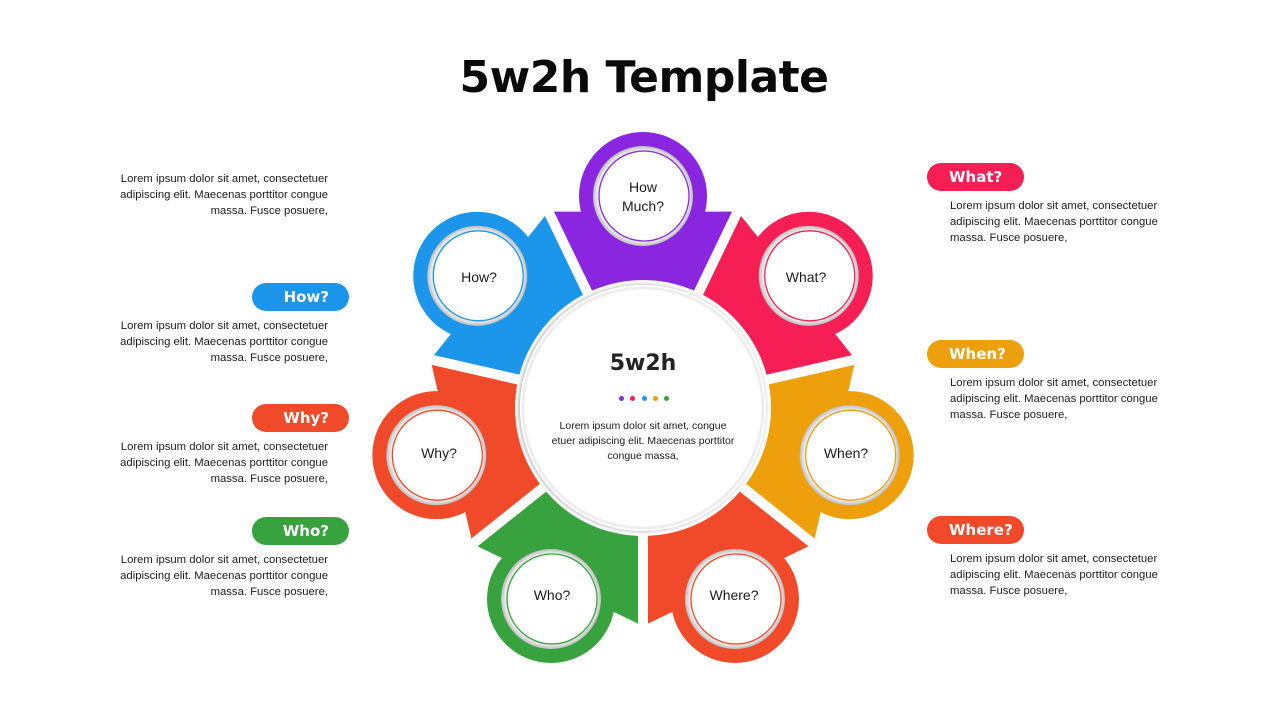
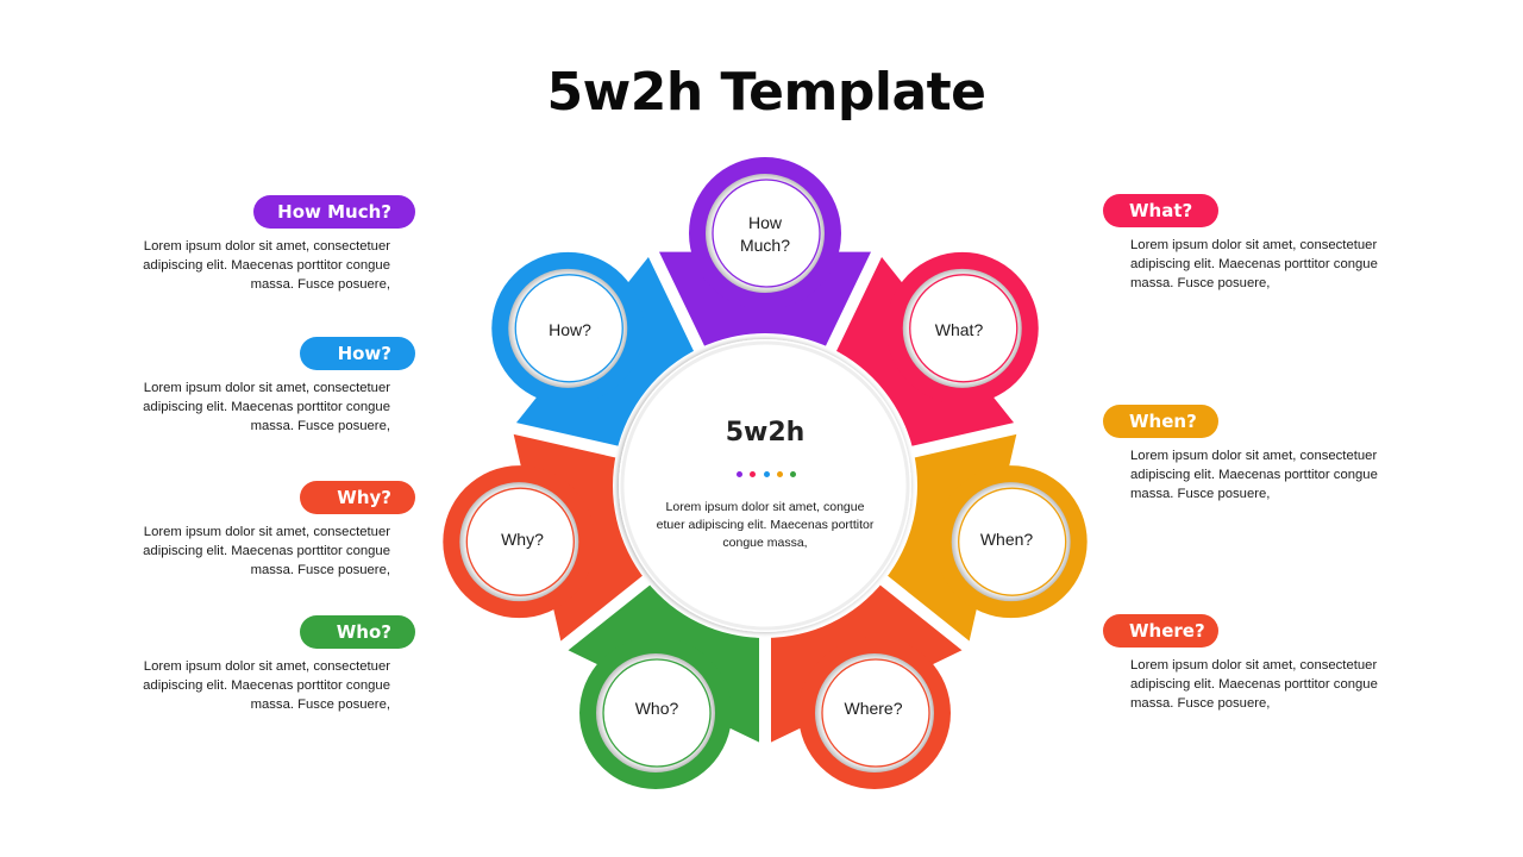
  5w2h Template
  How
  Much?
  What?
  When?
  Where?
  Who?
  Why?
  How?
  5w2h
  Lorem ipsum dolor sit amet, congue etuer adipiscing elit. Maecenas porttitor congue massa,
+ How Much?
  Lorem ipsum dolor sit amet, consectetuer adipiscing elit. Maecenas porttitor congue massa. Fusce posuere,
  How?
  Lorem ipsum dolor sit amet, consectetuer adipiscing elit. Maecenas porttitor congue massa. Fusce posuere,
  Why?
  Lorem ipsum dolor sit amet, consectetuer adipiscing elit. Maecenas porttitor congue massa. Fusce posuere,
  Who?
  Lorem ipsum dolor sit amet, consectetuer adipiscing elit. Maecenas porttitor congue massa. Fusce posuere,
  What?
  Lorem ipsum dolor sit amet, consectetuer adipiscing elit. Maecenas porttitor congue massa. Fusce posuere,
  When?
  Lorem ipsum dolor sit amet, consectetuer adipiscing elit. Maecenas porttitor congue massa. Fusce posuere,
  Where?
  Lorem ipsum dolor sit amet, consectetuer adipiscing elit. Maecenas porttitor congue massa. Fusce posuere,
